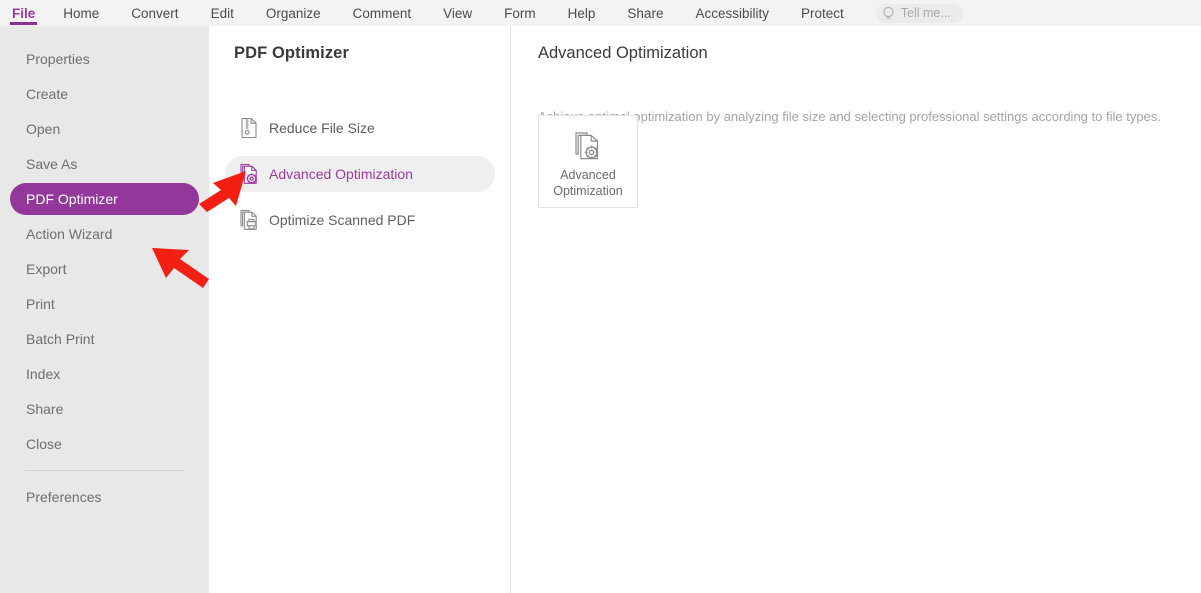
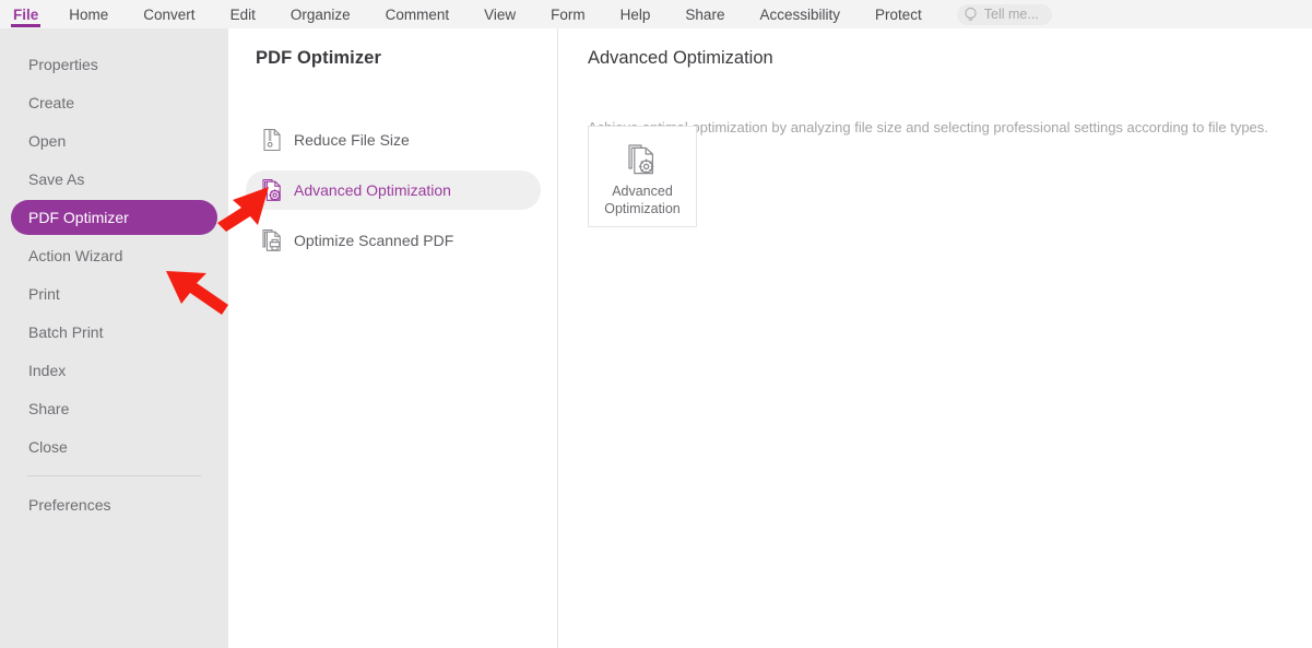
  File
  Home
  Convert
  Edit
  Organize
  Comment
  View
  Form
  Help
  Share
  Accessibility
  Protect
  Tell me...
  Properties
  Create
  Open
  Save As
  PDF Optimizer
  Action Wizard
- Export
  Print
  Batch Print
  Index
  Share
  Close
  Preferences
  PDF Optimizer
  Reduce File Size
  Advanced Optimization
  Optimize Scanned PDF
  Advanced Optimization
  ptimization by analyzing file size and selecting professional settings according to file types.
  Advanced
  Optimization
